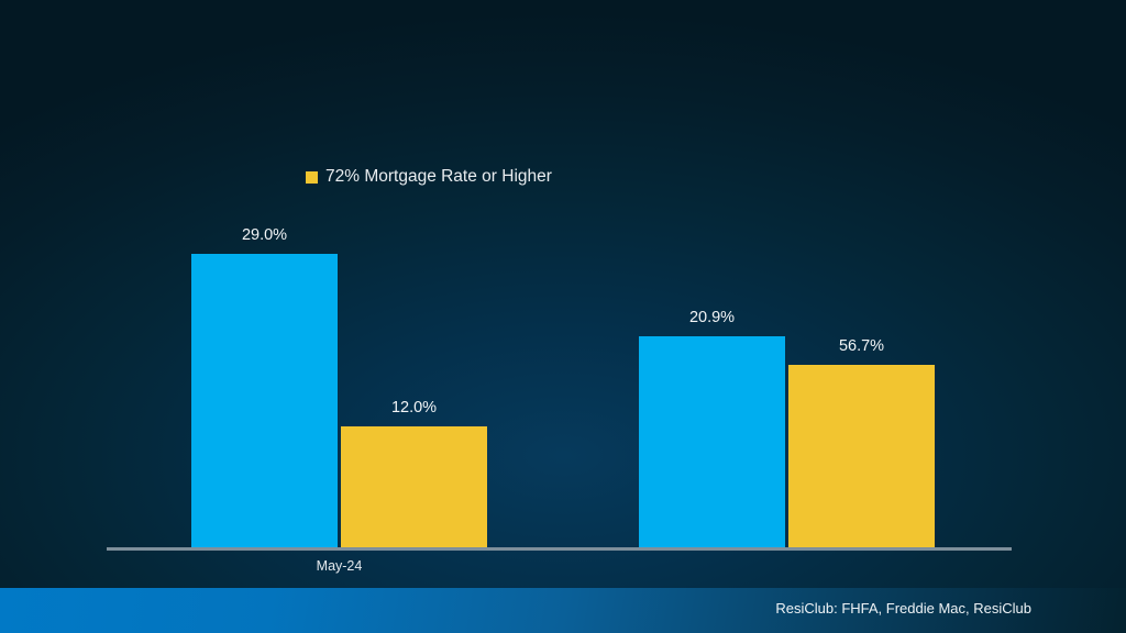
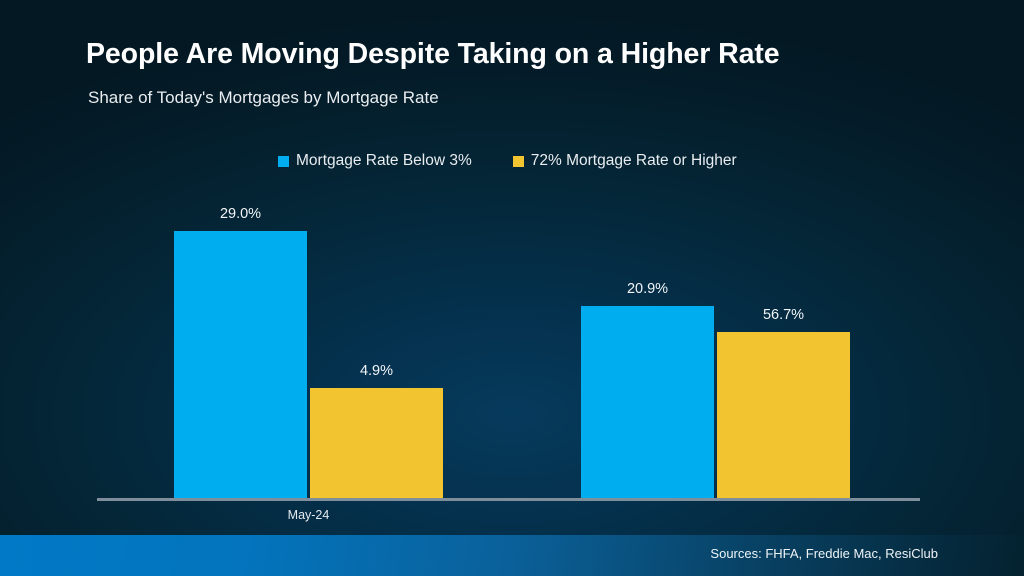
+ People Are Moving Despite Taking on a Higher Rate
+ Share of Today's Mortgages by Mortgage Rate
+ Mortgage Rate Below 3%
  72% Mortgage Rate or Higher
  29.0%
- 12.0%
+ 4.9%
  May-24
  20.9%
  56.7%
- ResiClub: FHFA, Freddie Mac, ResiClub
+ Sources: FHFA, Freddie Mac, ResiClub
